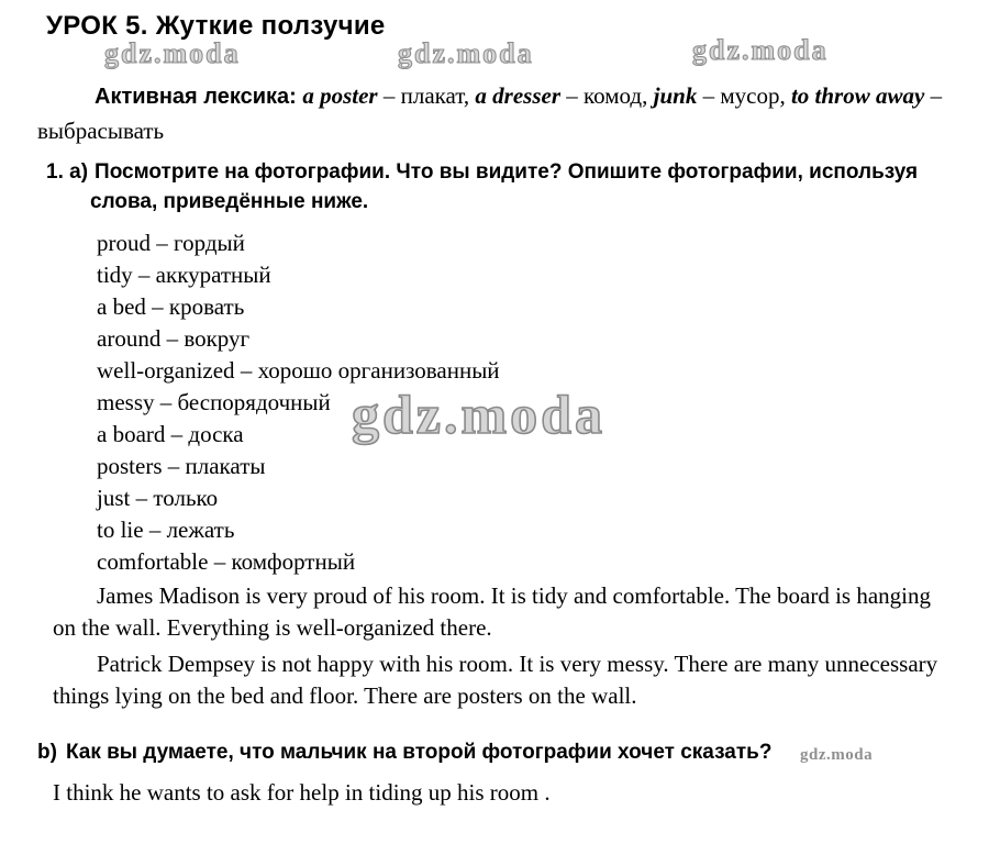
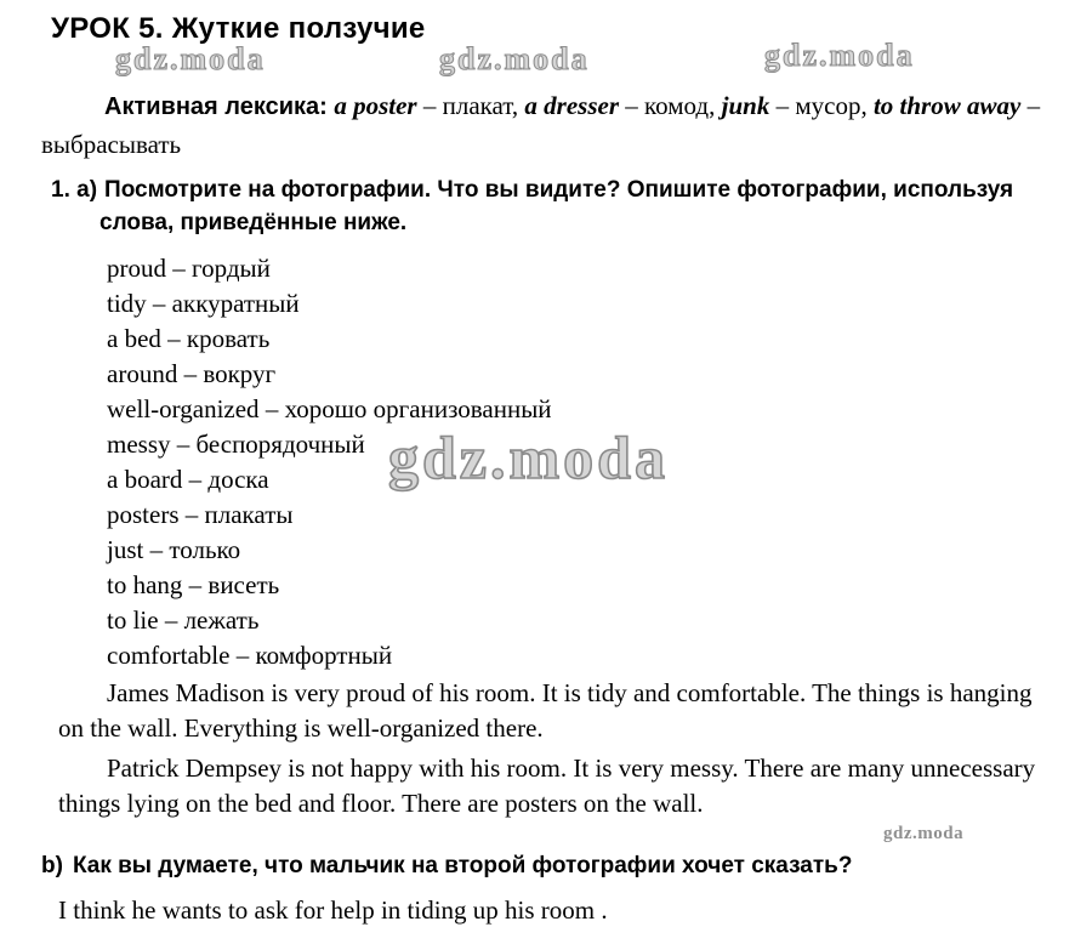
  УРОК 5. Жуткие ползучие
  gdz.moda
  gdz.moda
  gdz.moda
  gdz.moda
  gdz.moda
  Активная лексика: a poster – плакат, a dresser – комод, junk – мусор, to throw away – выбрасывать
  1. a) Посмотрите на фотографии. Что вы видите? Опишите фотографии, используя слова, приведённые ниже.
  proud – гордый
  tidy – аккуратный
  a bed – кровать
  around – вокруг
  well-organized – хорошо организованный
  messy – беспорядочный
  a board – доска
  posters – плакаты
  just – только
+ to hang – висеть
  to lie – лежать
  comfortable – комфортный
- James Madison is very proud of his room. It is tidy and comfortable. The board is hanging on the wall. Everything is well-organized there.
+ James Madison is very proud of his room. It is tidy and comfortable. The things is hanging on the wall. Everything is well-organized there.
  Patrick Dempsey is not happy with his room. It is very messy. There are many unnecessary things lying on the bed and floor. There are posters on the wall.
  b) Как вы думаете, что мальчик на второй фотографии хочет сказать?
  I think he wants to ask for help in tiding up his room .
